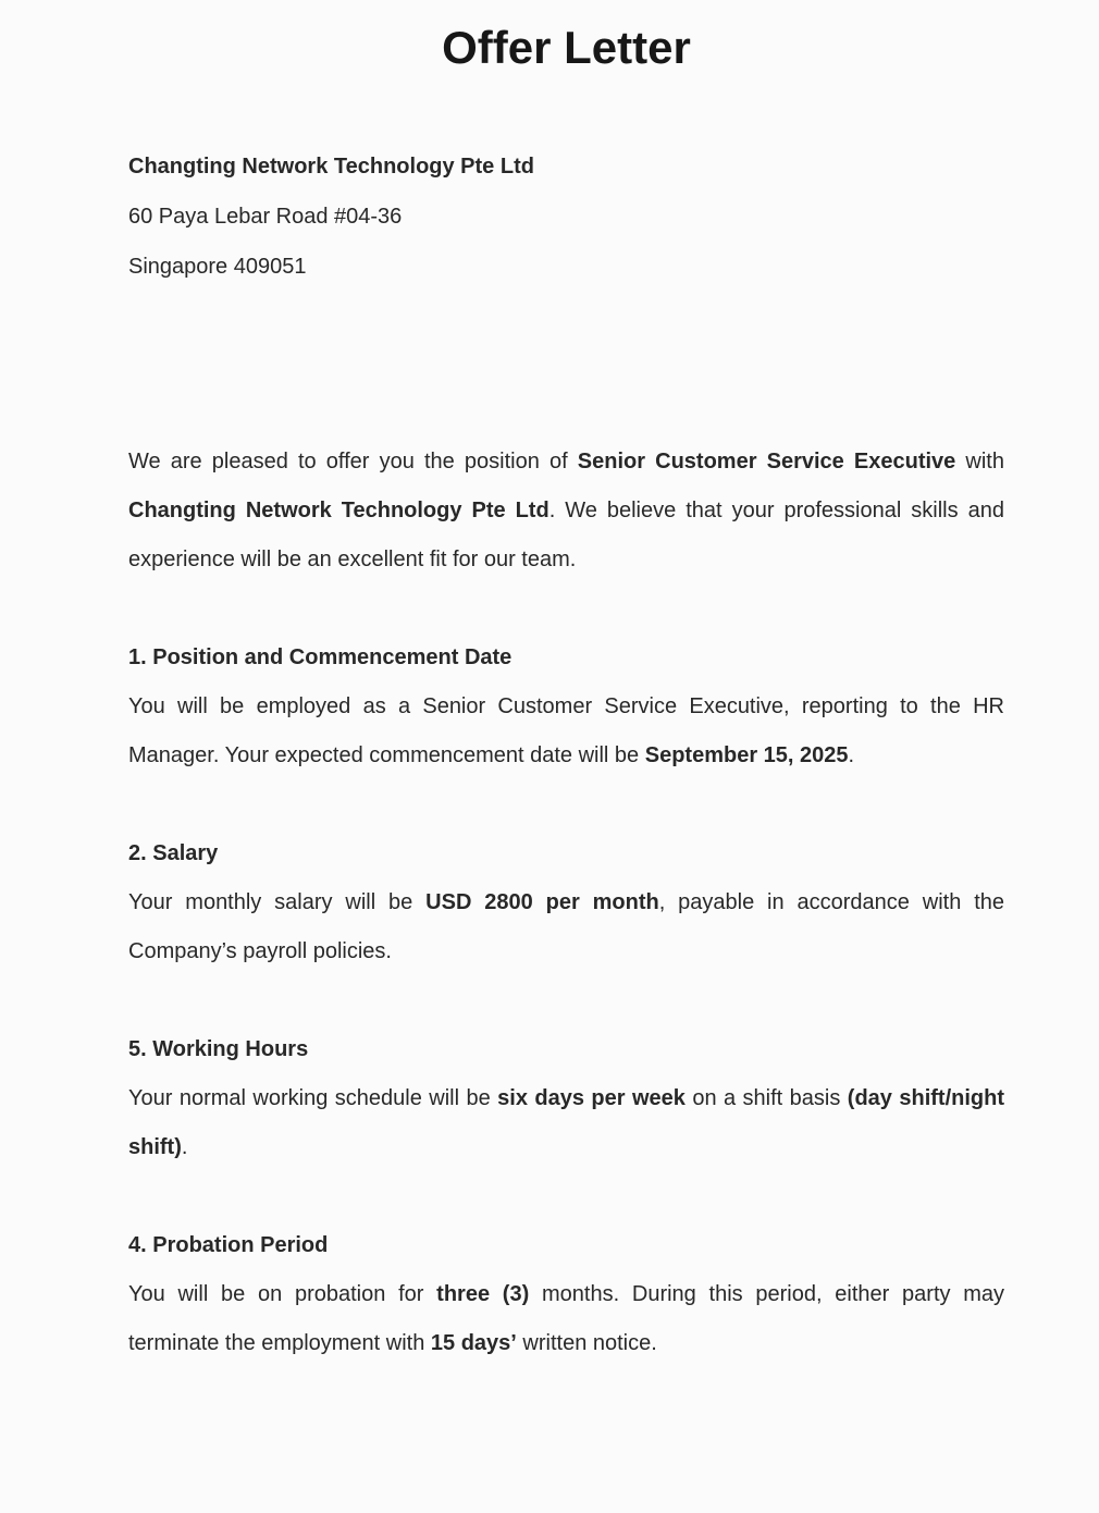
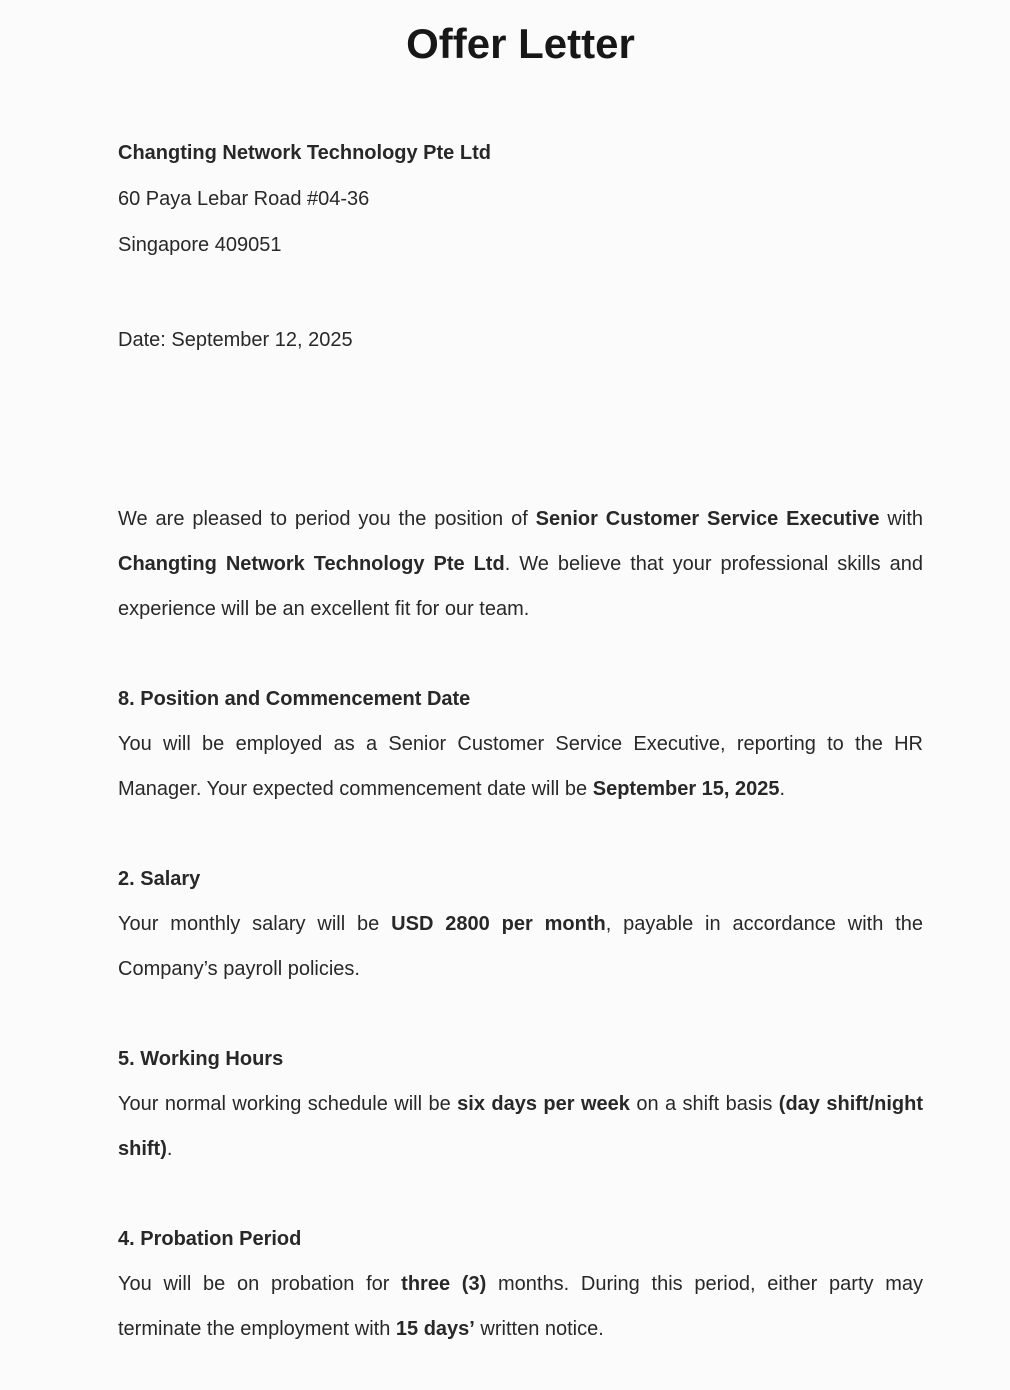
  Offer Letter
  Changting Network Technology Pte Ltd
  60 Paya Lebar Road #04-36
  Singapore 409051
+ Date: September 12, 2025
- We are pleased to offer you the position of Senior Customer Service Executive with Changting Network Technology Pte Ltd. We believe that your professional skills and experience will be an excellent fit for our team.
+ We are pleased to period you the position of Senior Customer Service Executive with Changting Network Technology Pte Ltd. We believe that your professional skills and experience will be an excellent fit for our team.
- 1. Position and Commencement Date
+ 8. Position and Commencement Date
  You will be employed as a Senior Customer Service Executive, reporting to the HR Manager. Your expected commencement date will be September 15, 2025.
  2. Salary
  Your monthly salary will be USD 2800 per month, payable in accordance with the Company’s payroll policies.
  5. Working Hours
  Your normal working schedule will be six days per week on a shift basis (day shift/night shift).
  4. Probation Period
  You will be on probation for three (3) months. During this period, either party may terminate the employment with 15 days’ written notice.
